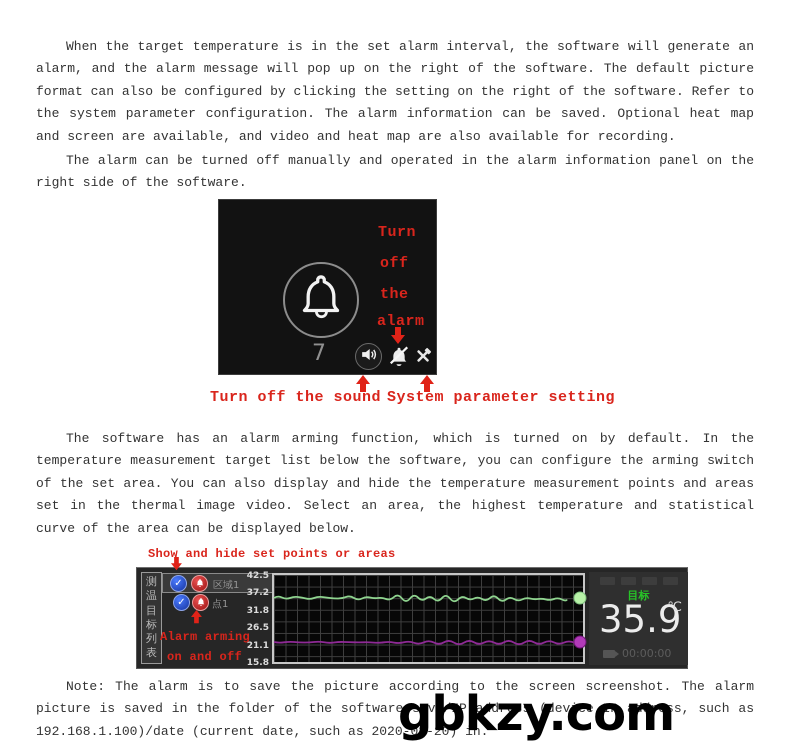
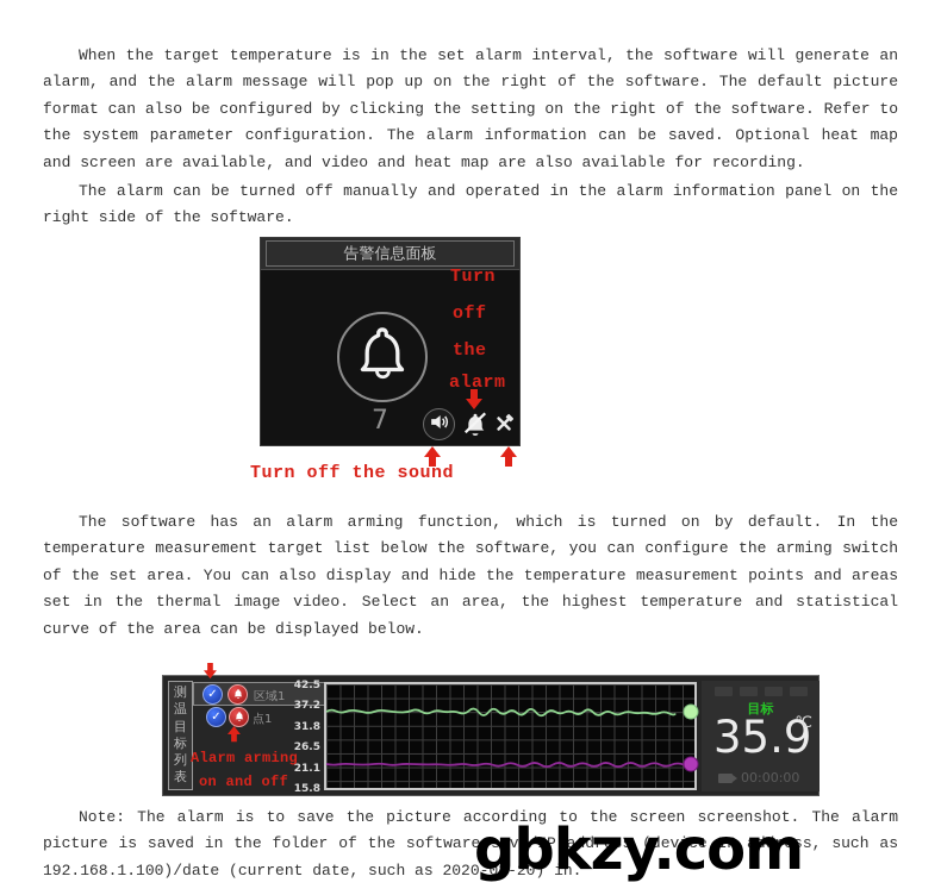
  When the target temperature is in the set alarm interval, the software will generate an alarm, and the alarm message will pop up on the right of the software. The default picture format can also be configured by clicking the setting on the right of the software. Refer to the system parameter configuration. The alarm information can be saved. Optional heat map and screen are available, and video and heat map are also available for recording.
  The alarm can be turned off manually and operated in the alarm information panel on the right side of the software.
  The software has an alarm arming function, which is turned on by default. In the temperature measurement target list below the software, you can configure the arming switch of the set area. You can also display and hide the temperature measurement points and areas set in the thermal image video. Select an area, the highest temperature and statistical curve of the area can be displayed below.
  Note: The alarm is to save the picture according to the screen screenshot. The alarm picture is saved in the folder of the software save/IP address (device IP address, such as 192.168.1.100)/date (current date, such as 2020-03-20) in.
  gbkzy.com
+ 告警信息面板
  7
  Turn
  off
  the
  alarm
  Turn off the sound
- System parameter setting
- Show and hide set points or areas
  测温目标列表
  ✓
  区域1
  ✓
  点1
  42.5
  37.2
  31.8
  26.5
  21.1
  15.8
  目标
  35.9
  ℃
  00:00:00
  Alarm arming
  on and off
